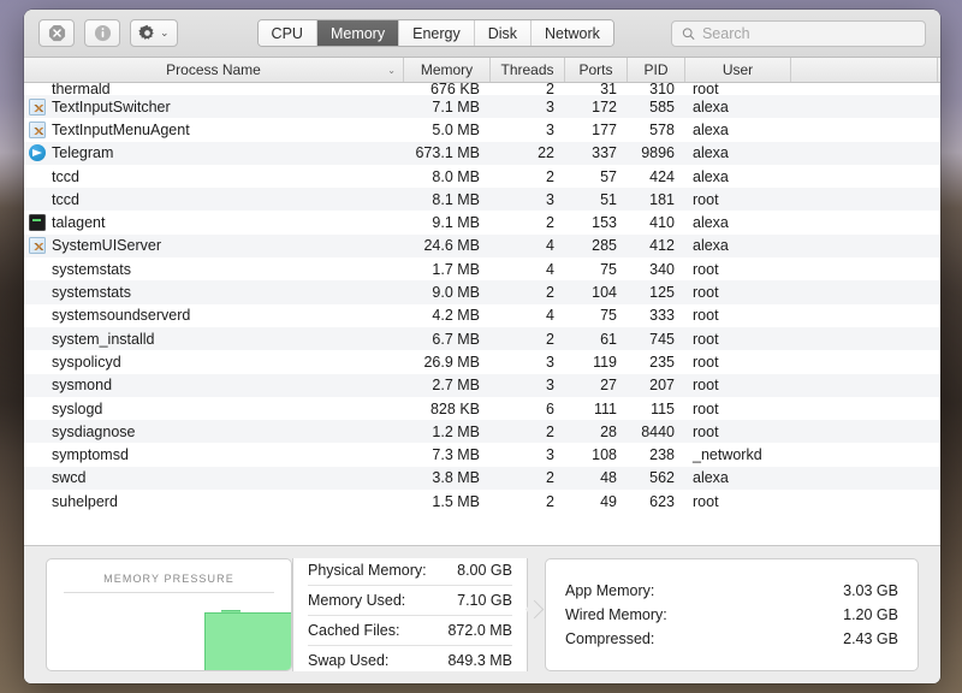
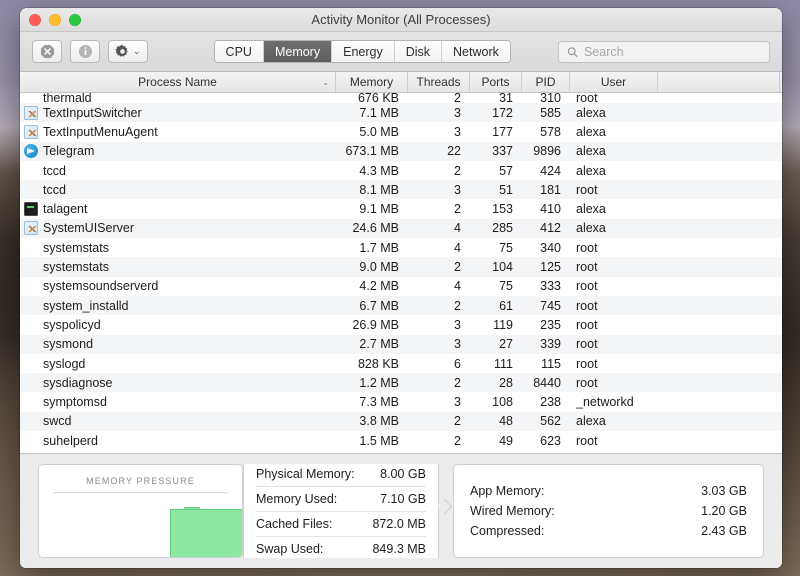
+ Activity Monitor (All Processes)
  ⌄
  CPU
  Memory
  Energy
  Disk
  Network
  Search
  Process Name
  ⌄
  Memory
  Threads
  Ports
  PID
  User
  thermald
  676 KB
  2
  31
  310
  root
  TextInputSwitcher
  7.1 MB
  3
  172
  585
  alexa
  TextInputMenuAgent
  5.0 MB
  3
  177
  578
  alexa
  Telegram
  673.1 MB
  22
  337
  9896
  alexa
  tccd
- 8.0 MB
+ 4.3 MB
  2
  57
  424
  alexa
  tccd
  8.1 MB
  3
  51
  181
  root
  talagent
  9.1 MB
  2
  153
  410
  alexa
  SystemUIServer
  24.6 MB
  4
  285
  412
  alexa
  systemstats
  1.7 MB
  4
  75
  340
  root
  systemstats
  9.0 MB
  2
  104
  125
  root
  systemsoundserverd
  4.2 MB
  4
  75
  333
  root
  system_installd
  6.7 MB
  2
  61
  745
  root
  syspolicyd
  26.9 MB
  3
  119
  235
  root
  sysmond
  2.7 MB
  3
  27
- 207
+ 339
  root
  syslogd
  828 KB
  6
  111
  115
  root
  sysdiagnose
  1.2 MB
  2
  28
  8440
  root
  symptomsd
  7.3 MB
  3
  108
  238
  _networkd
  swcd
  3.8 MB
  2
  48
  562
  alexa
  suhelperd
  1.5 MB
  2
  49
  623
  root
  MEMORY PRESSURE
  Physical Memory:
  8.00 GB
  Memory Used:
  7.10 GB
  Cached Files:
  872.0 MB
  Swap Used:
  849.3 MB
  App Memory:
  3.03 GB
  Wired Memory:
  1.20 GB
  Compressed:
  2.43 GB
